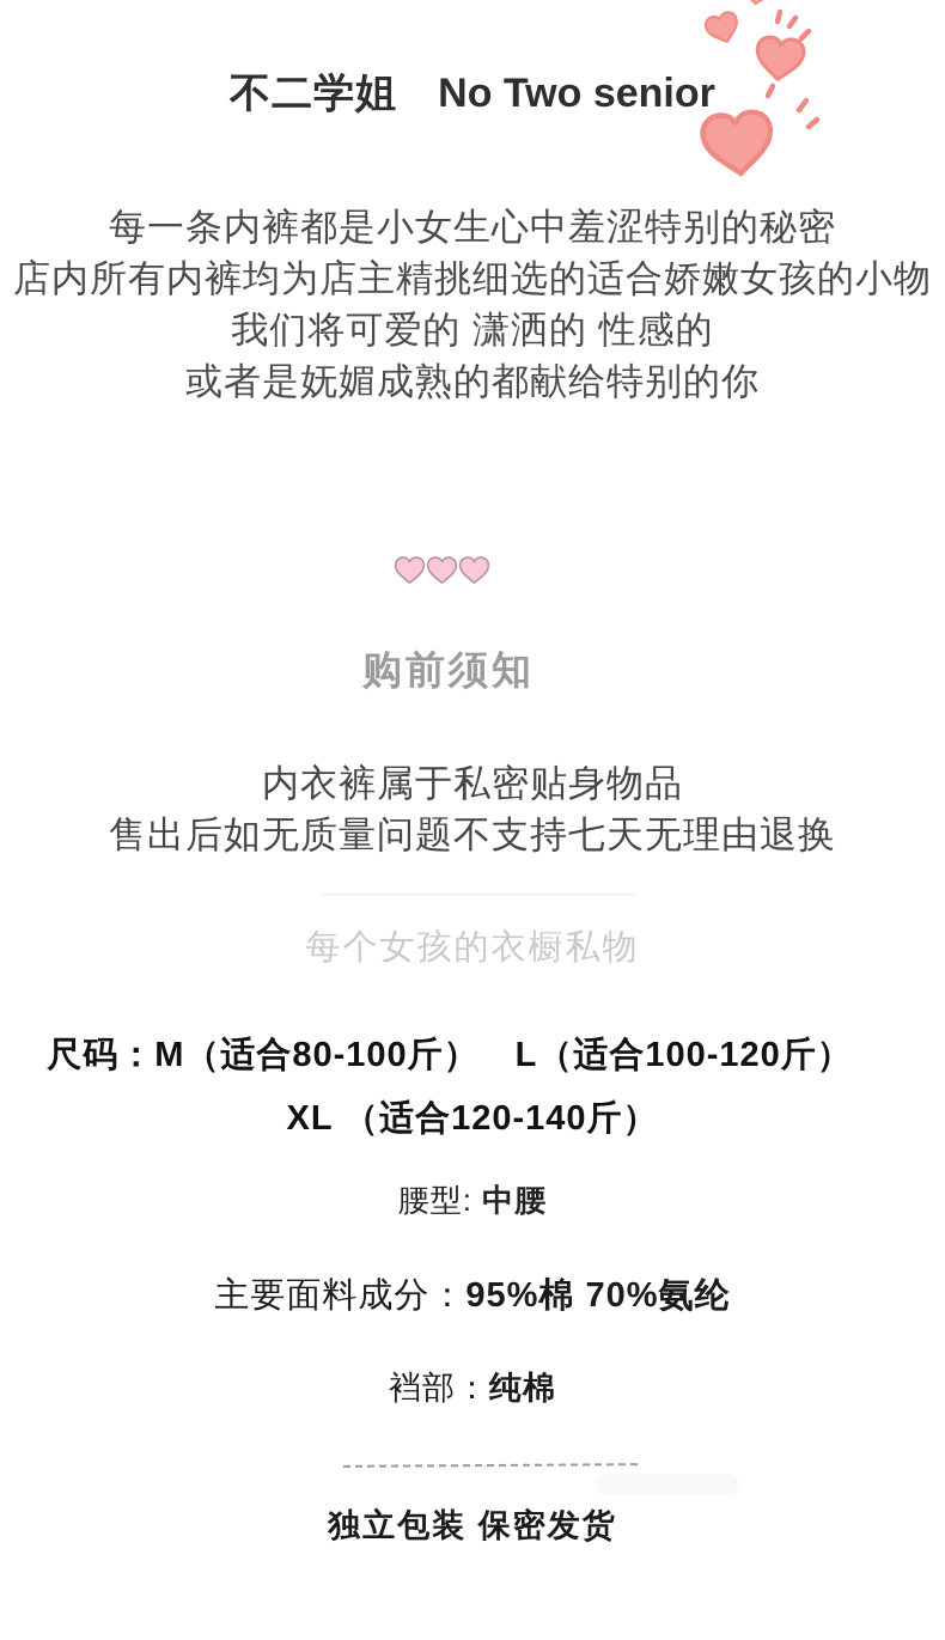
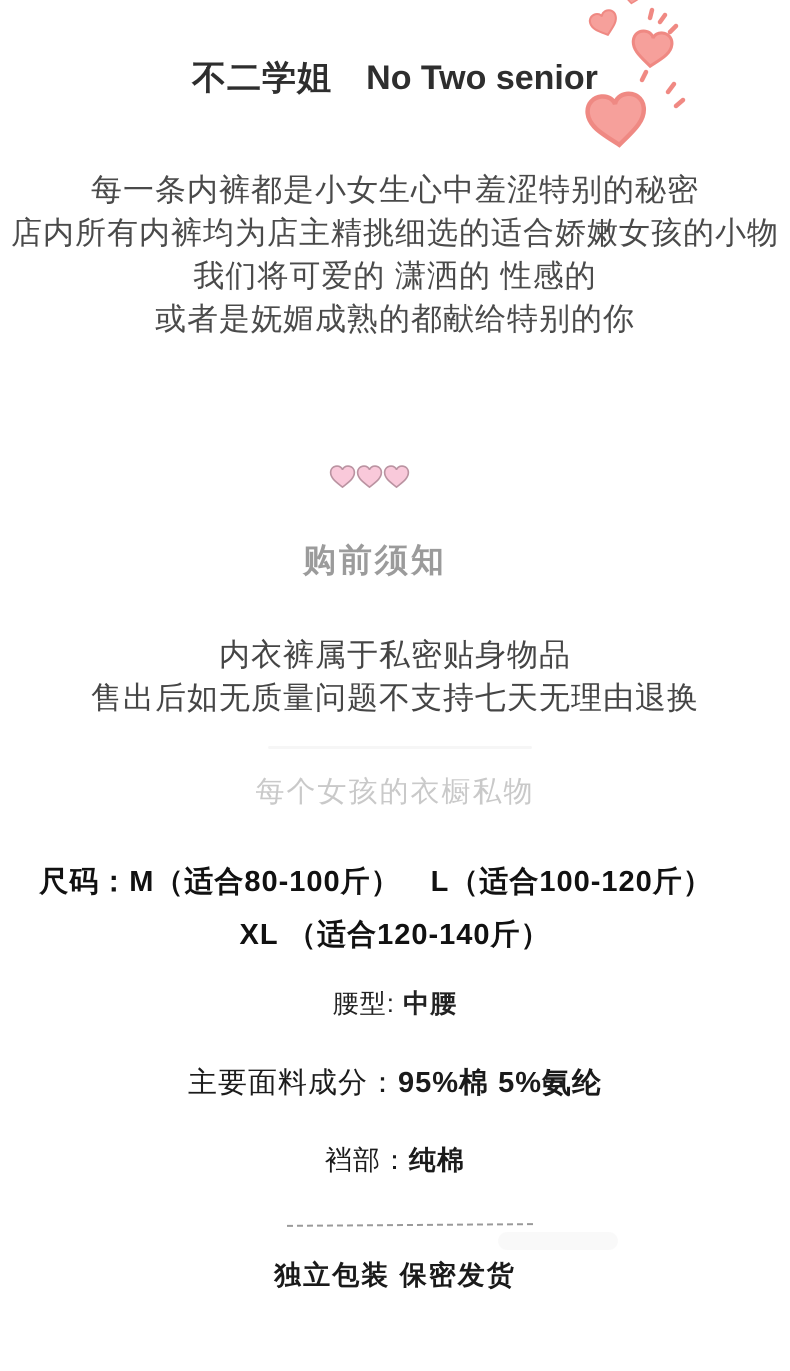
  不二学姐 No Two senior
  每一条内裤都是小女生心中羞涩特别的秘密
  店内所有内裤均为店主精挑细选的适合娇嫩女孩的小物
  我们将可爱的 潇洒的 性感的
  或者是妩媚成熟的都献给特别的你
  购前须知
  内衣裤属于私密贴身物品
  售出后如无质量问题不支持七天无理由退换
  每个女孩的衣橱私物
  尺码：M（适合80-100斤） L（适合100-120斤）
  XL （适合120-140斤）
  腰型: 中腰
- 主要面料成分：95%棉 70%氨纶
+ 主要面料成分：95%棉 5%氨纶
  裆部：纯棉
  独立包装 保密发货
